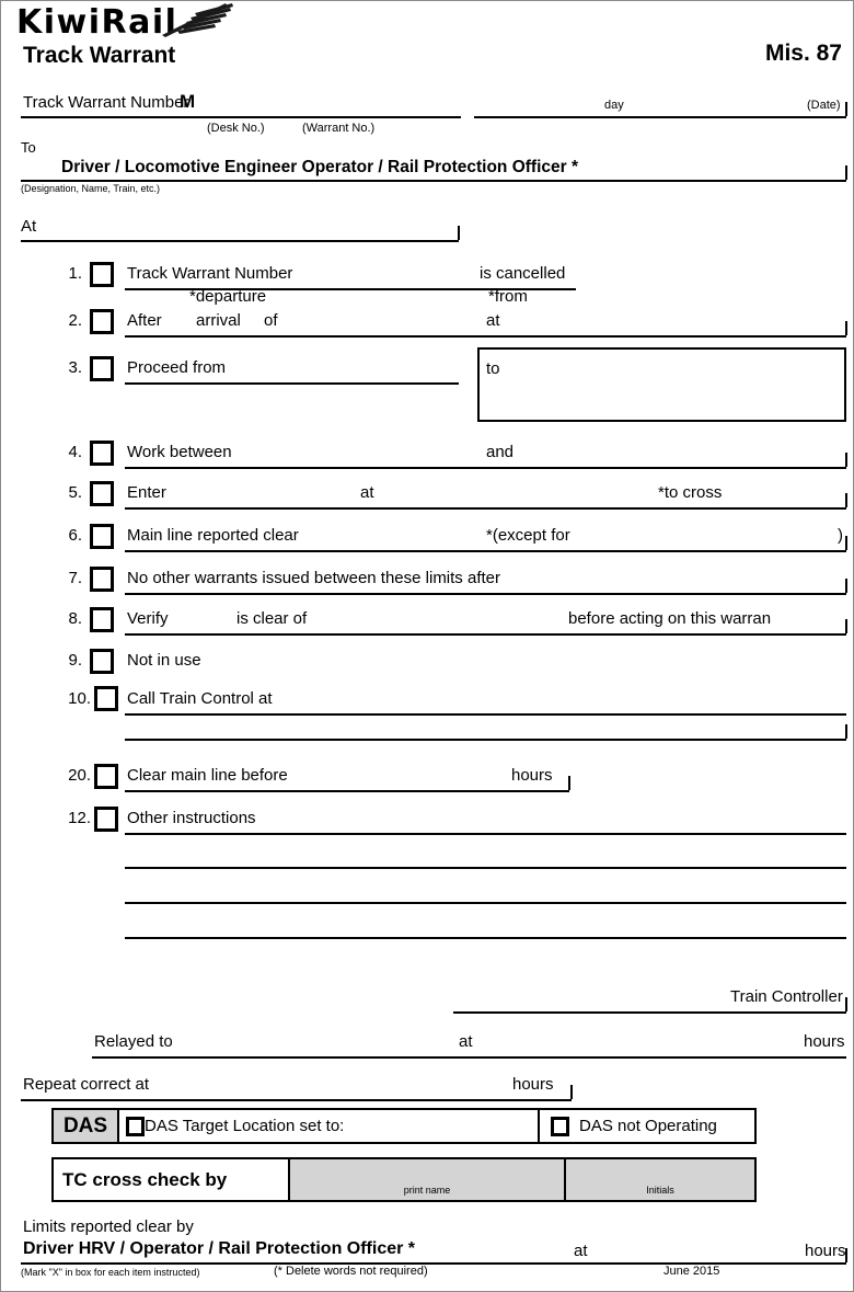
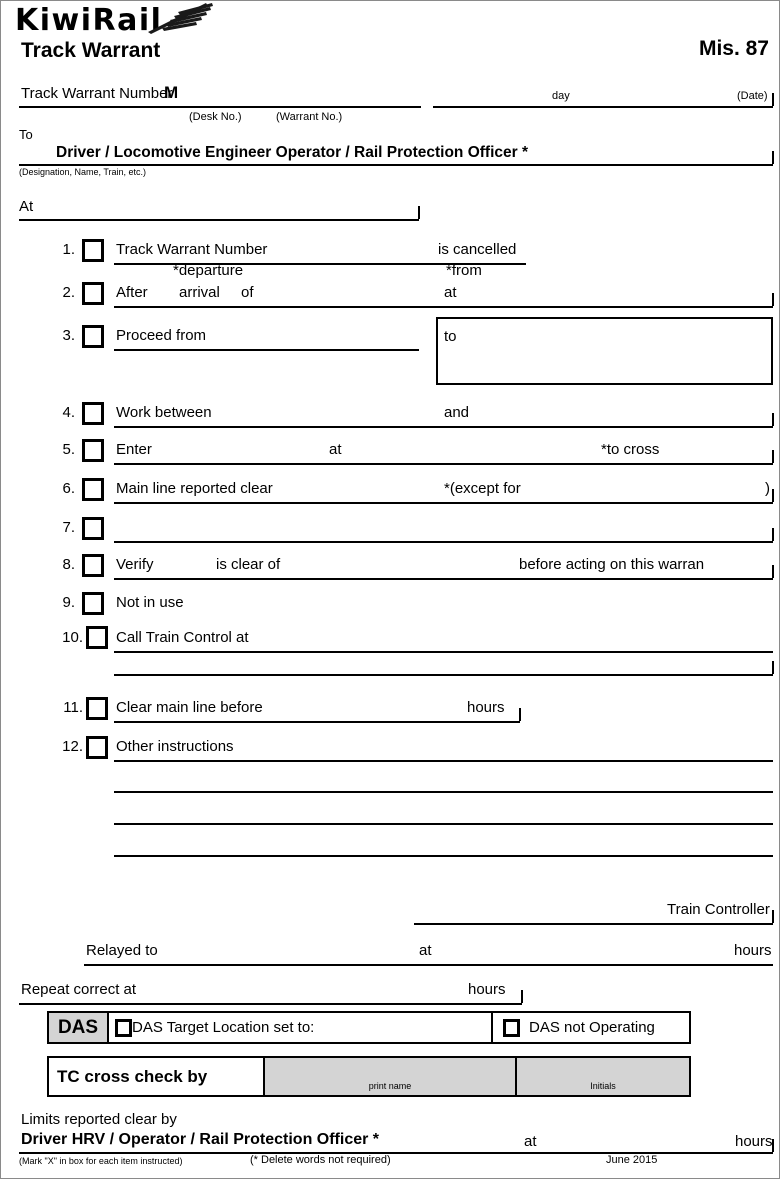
  KiwiRail
  Track Warrant
  Mis. 87
  Track Warrant Number
  M
  (Desk No.)
  (Warrant No.)
  day
  (Date)
  To
  Driver / Locomotive Engineer Operator / Rail Protection Officer *
  (Designation, Name, Train, etc.)
  At
  1.
  Track Warrant Number
  is cancelled
  *departure
  *from
  2.
  After
  arrival
  of
  at
  3.
  Proceed from
  to
  4.
  Work between
  and
  5.
  Enter
  at
  *to cross
  6.
  Main line reported clear
  *(except for
  )
  7.
- No other warrants issued between these limits after
  8.
  Verify
  is clear of
  before acting on this warran
  9.
  Not in use
  10.
  Call Train Control at
- 20.
+ 11.
  Clear main line before
  hours
  12.
  Other instructions
  Train Controller
  Relayed to
  at
  hours
  Repeat correct at
  hours
  DAS
  DAS Target Location set to:
  DAS not Operating
  TC cross check by
  print name
  Initials
  Limits reported clear by
  Driver HRV / Operator / Rail Protection Officer *
  at
  hours
  (Mark "X" in box for each item instructed)
  (* Delete words not required)
  June 2015
